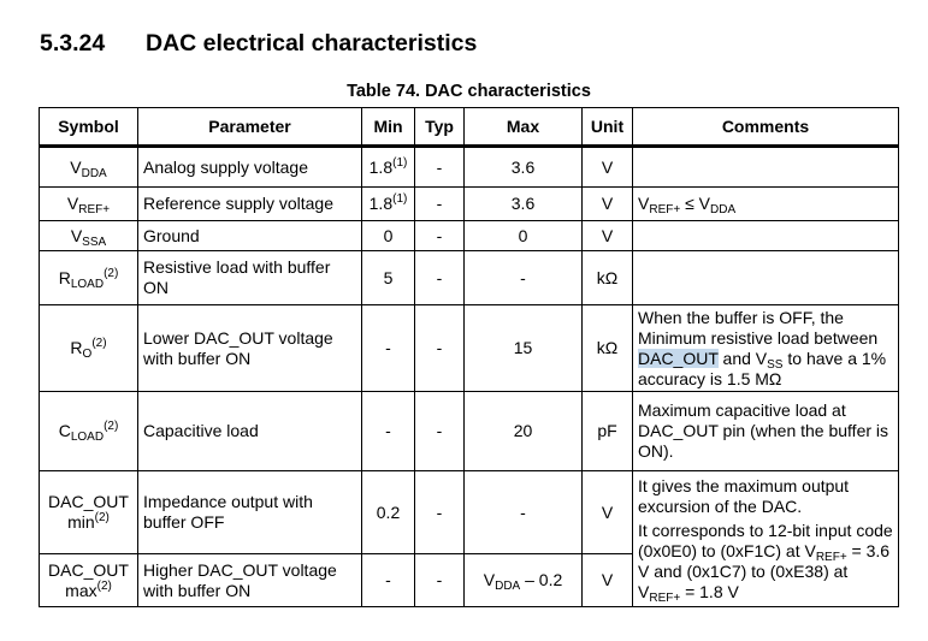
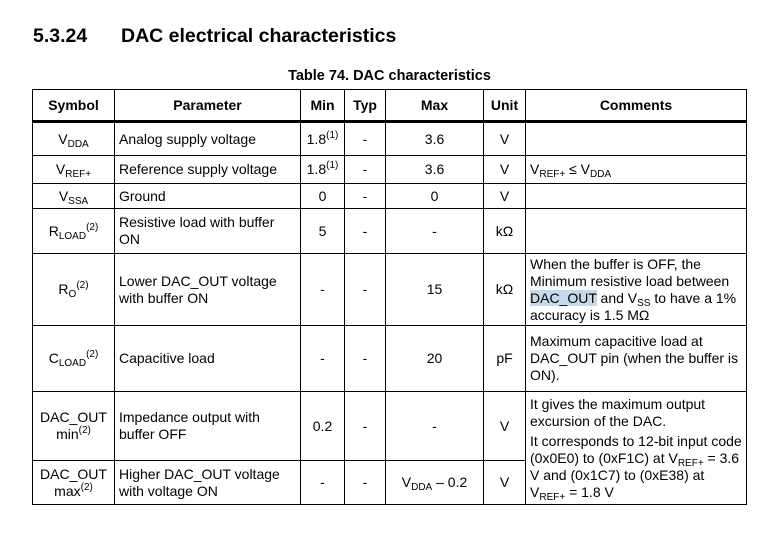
  5.3.24 DAC electrical characteristics
  Table 74. DAC characteristics
  Symbol	Parameter	Min	Typ	Max	Unit	Comments
  VDDA	Analog supply voltage	1.8(1)	-	3.6	V
  VREF+	Reference supply voltage	1.8(1)	-	3.6	V	VREF+ ≤ VDDA
  VSSA	Ground	0	-	0	V
  RLOAD(2)	Resistive load with buffer ON	5	-	-	kΩ
  RO(2)	Lower DAC_OUT voltage with buffer ON	-	-	15	kΩ	When the buffer is OFF, the Minimum resistive load between DAC_OUT and VSS to have a 1% accuracy is 1.5 MΩ
  CLOAD(2)	Capacitive load	-	-	20	pF	Maximum capacitive load at DAC_OUT pin (when the buffer is ON).
  DAC_OUTmin(2)	Impedance output with buffer OFF	0.2	-	-	V	It gives the maximum output excursion of the DAC. It corresponds to 12-bit input code (0x0E0) to (0xF1C) at VREF+ = 3.6 V and (0x1C7) to (0xE38) at VREF+ = 1.8 V
- DAC_OUTmax(2)	Higher DAC_OUT voltage with buffer ON	-	-	VDDA – 0.2	V
+ DAC_OUTmax(2)	Higher DAC_OUT voltage with voltage ON	-	-	VDDA – 0.2	V
